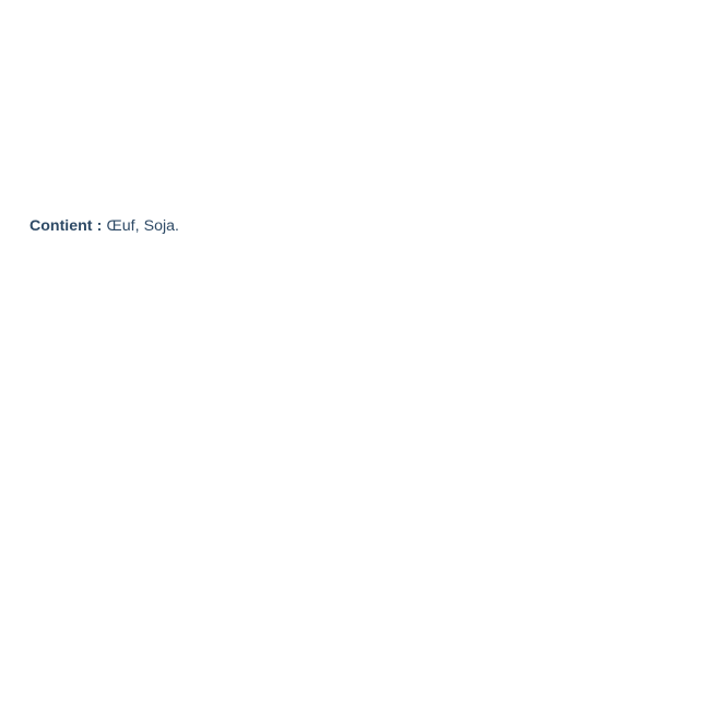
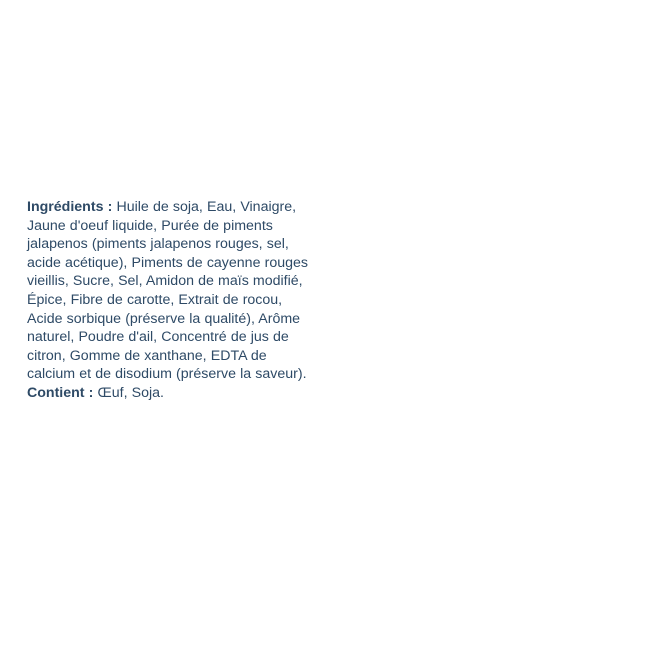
+ Ingrédients : Huile de soja, Eau, Vinaigre, Jaune d'oeuf liquide, Purée de piments jalapenos (piments jalapenos rouges, sel, acide acétique), Piments de cayenne rouges vieillis, Sucre, Sel, Amidon de maïs modifié, Épice, Fibre de carotte, Extrait de rocou, Acide sorbique (préserve la qualité), Arôme naturel, Poudre d'ail, Concentré de jus de citron, Gomme de xanthane, EDTA de calcium et de disodium (préserve la saveur).
  Contient : Œuf, Soja.
